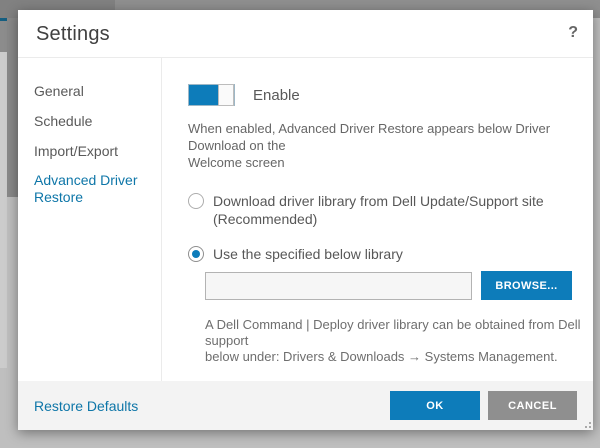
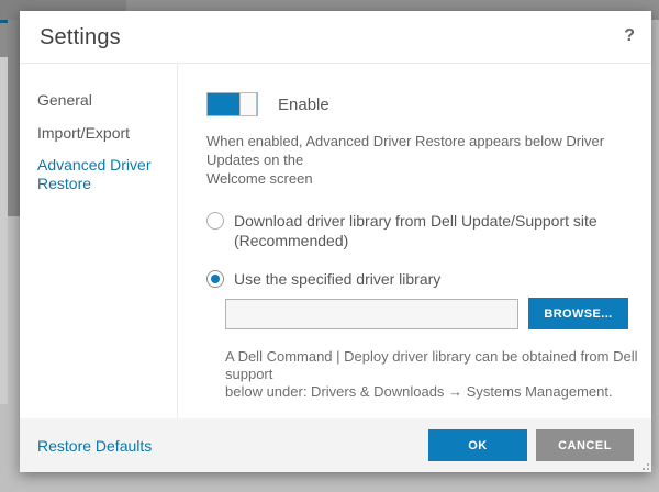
  Settings
  ?
  General
- Schedule
  Import/Export
  Advanced Driver Restore
  Enable
- When enabled, Advanced Driver Restore appears below Driver Download on the
+ When enabled, Advanced Driver Restore appears below Driver Updates on the
  Welcome screen
  Download driver library from Dell Update/Support site
  (Recommended)
- Use the specified below library
+ Use the specified driver library
  BROWSE...
  A Dell Command | Deploy driver library can be obtained from Dell support
  below under: Drivers & Downloads → Systems Management.
  Restore Defaults
  OK
  CANCEL
